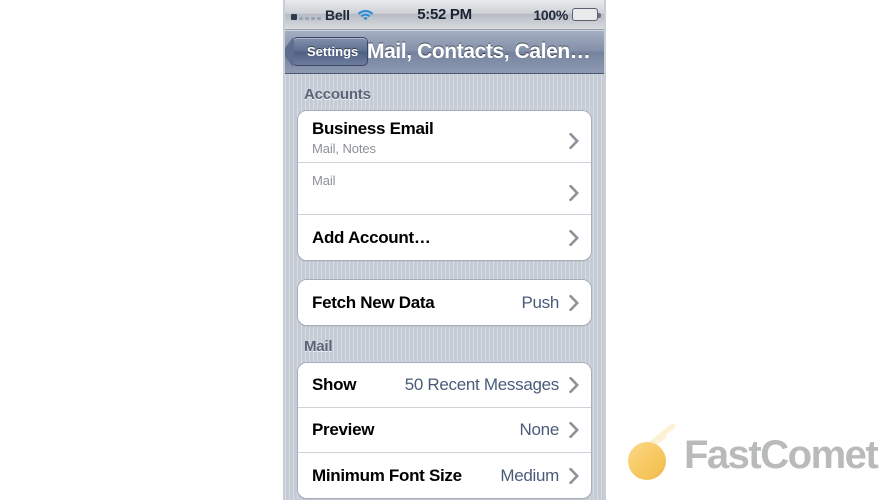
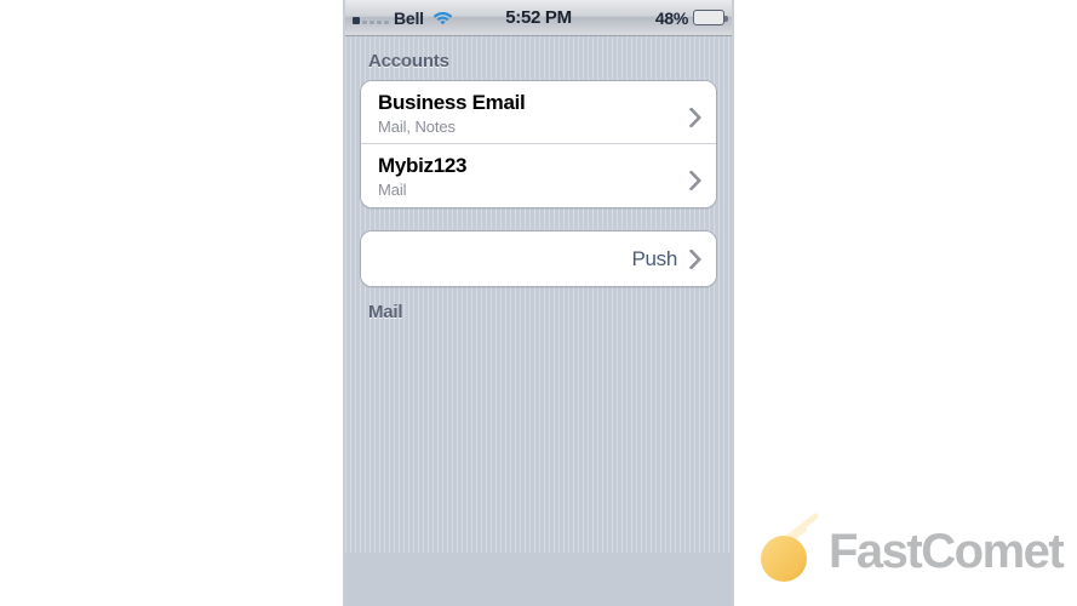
  Bell
  5:52 PM
- 100%
+ 48%
- Settings
- Mail, Contacts, Calen…
  Accounts
  Business Email
  Mail, Notes
+ Mybiz123
  Mail
- Add Account…
- Fetch New Data
  Push
  Mail
- Show
- 50 Recent Messages
- Preview
- None
- Minimum Font Size
- Medium
  FastComet
